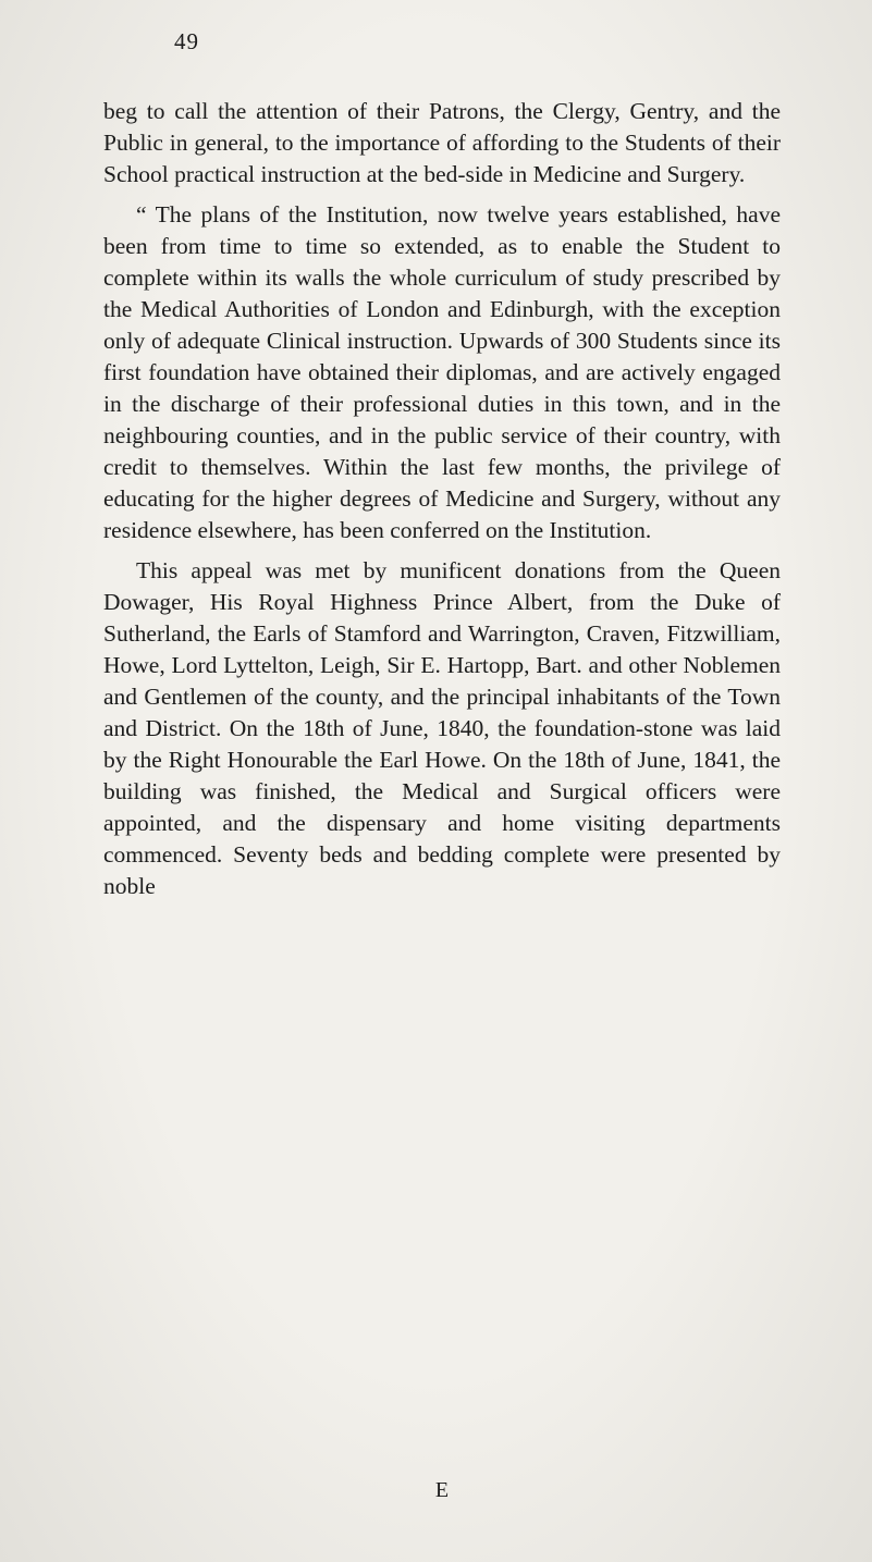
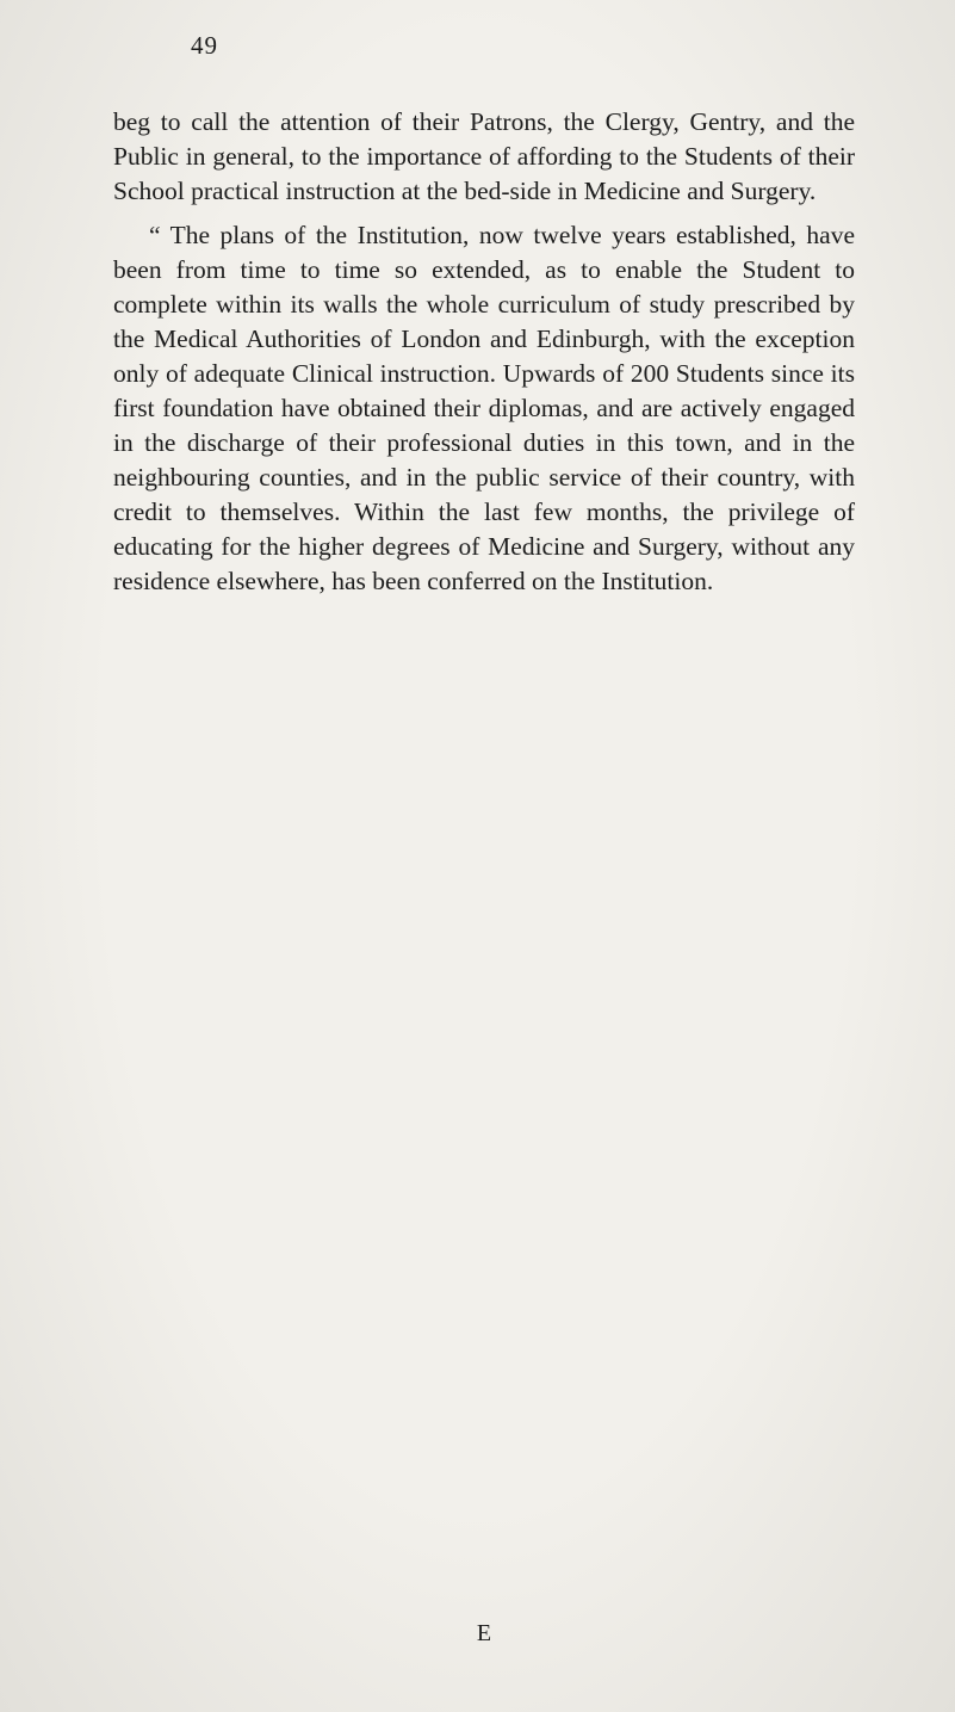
  49
  beg to call the attention of their Patrons, the Clergy, Gentry, and the Public in general, to the importance of affording to the Students of their School practical instruction at the bed-side in Medicine and Surgery.
- “ The plans of the Institution, now twelve years established, have been from time to time so extended, as to enable the Student to complete within its walls the whole curriculum of study prescribed by the Medical Authorities of London and Edinburgh, with the exception only of adequate Clinical instruction. Upwards of 300 Students since its first foundation have obtained their diplomas, and are actively engaged in the discharge of their professional duties in this town, and in the neighbouring counties, and in the public service of their country, with credit to themselves. Within the last few months, the privilege of educating for the higher degrees of Medicine and Surgery, without any residence elsewhere, has been conferred on the Institution.
+ “ The plans of the Institution, now twelve years established, have been from time to time so extended, as to enable the Student to complete within its walls the whole curriculum of study prescribed by the Medical Authorities of London and Edinburgh, with the exception only of adequate Clinical instruction. Upwards of 200 Students since its first foundation have obtained their diplomas, and are actively engaged in the discharge of their professional duties in this town, and in the neighbouring counties, and in the public service of their country, with credit to themselves. Within the last few months, the privilege of educating for the higher degrees of Medicine and Surgery, without any residence elsewhere, has been conferred on the Institution.
- This appeal was met by munificent donations from the Queen Dowager, His Royal Highness Prince Albert, from the Duke of Sutherland, the Earls of Stamford and Warrington, Craven, Fitzwilliam, Howe, Lord Lyttelton, Leigh, Sir E. Hartopp, Bart. and other Noblemen and Gentlemen of the county, and the principal inhabitants of the Town and District. On the 18th of June, 1840, the foundation-stone was laid by the Right Honourable the Earl Howe. On the 18th of June, 1841, the building was finished, the Medical and Surgical officers were appointed, and the dispensary and home visiting departments commenced. Seventy beds and bedding complete were presented by noble
  E
